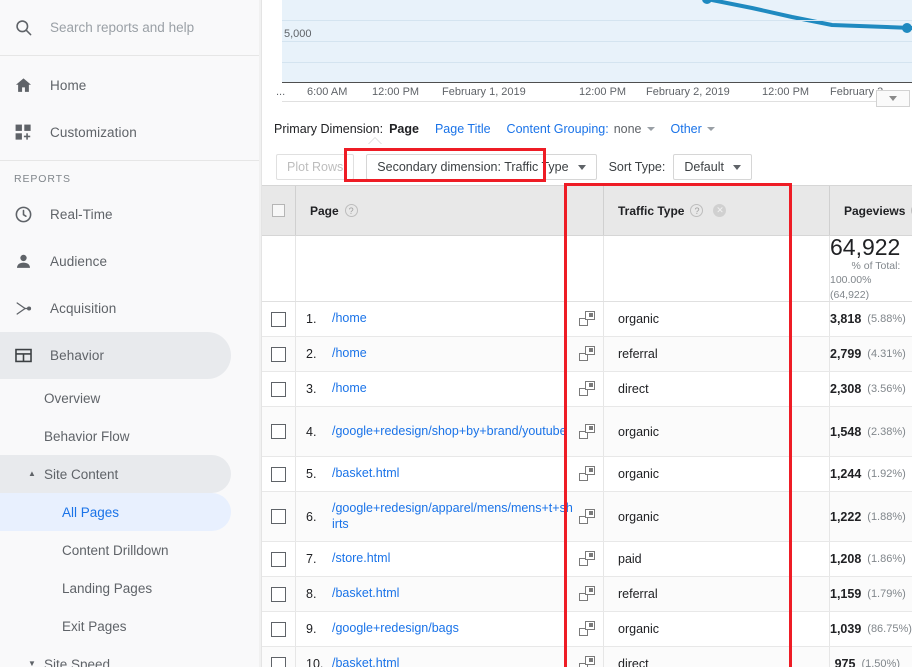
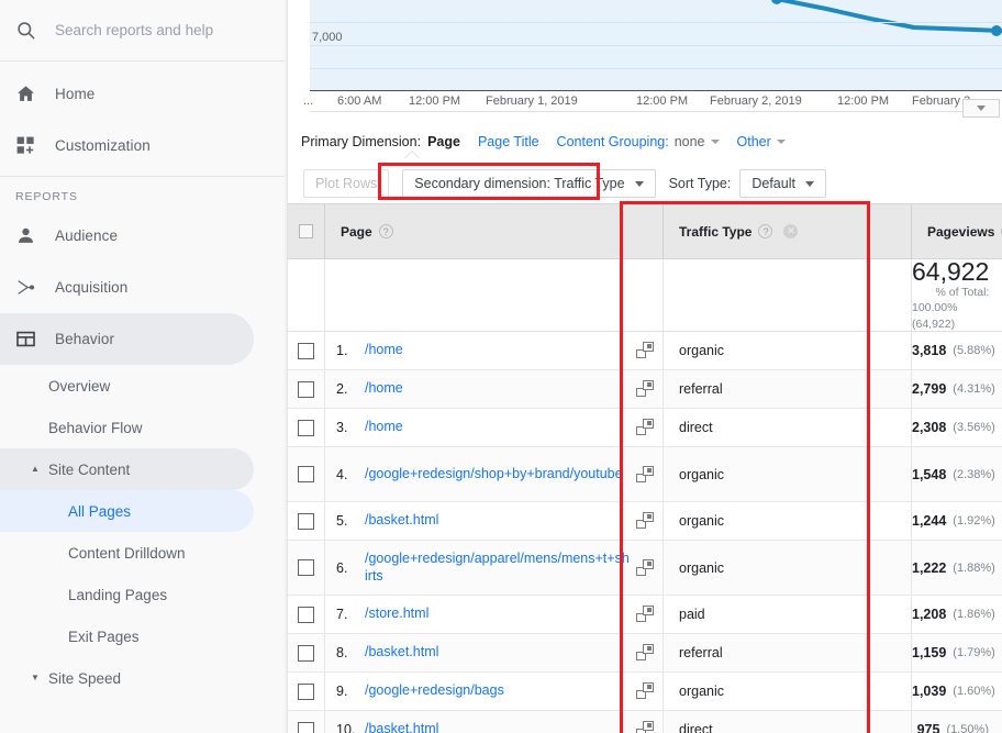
  Search reports and help
  Home
  Customization
  REPORTS
- Real-Time
  Audience
  Acquisition
  Behavior
  Overview
  Behavior Flow
  ▲
  Site Content
  All Pages
  Content Drilldown
  Landing Pages
  Exit Pages
  ▼
  Site Speed
- 5,000
+ 7,000
  ...
  6:00 AM
  12:00 PM
  February 1, 2019
  12:00 PM
  February 2, 2019
  12:00 PM
  February
  Primary Dimension:
  Page
  Page Title
  Content Grouping:
  none
  Other
  Plot Rows
  Secondary dimension: Traffic Type
  Sort Type:
  Default
  Page
  ?
  Traffic Type
  ?
  ✕
  Pageviews
  64,922
  % of Total:
  100.00% (64,922)
  1.
  /home
  organic
  3,818
  (5.88%)
  2.
  /home
  referral
  2,799
  (4.31%)
  3.
  /home
  direct
  2,308
  (3.56%)
  4.
  /google+redesign/shop+by+brand/youtube
  organic
  1,548
  (2.38%)
  5.
  /basket.html
  organic
  1,244
  (1.92%)
  6.
  /google+redesign/apparel/mens/mens+t+shirts
  organic
  1,222
  (1.88%)
  7.
  /store.html
  paid
  1,208
  (1.86%)
  8.
  /basket.html
  referral
  1,159
  (1.79%)
  9.
  /google+redesign/bags
  organic
  1,039
- (86.75%)
+ (1.60%)
  10.
  /basket.html
  direct
  975
  (1.50%)
